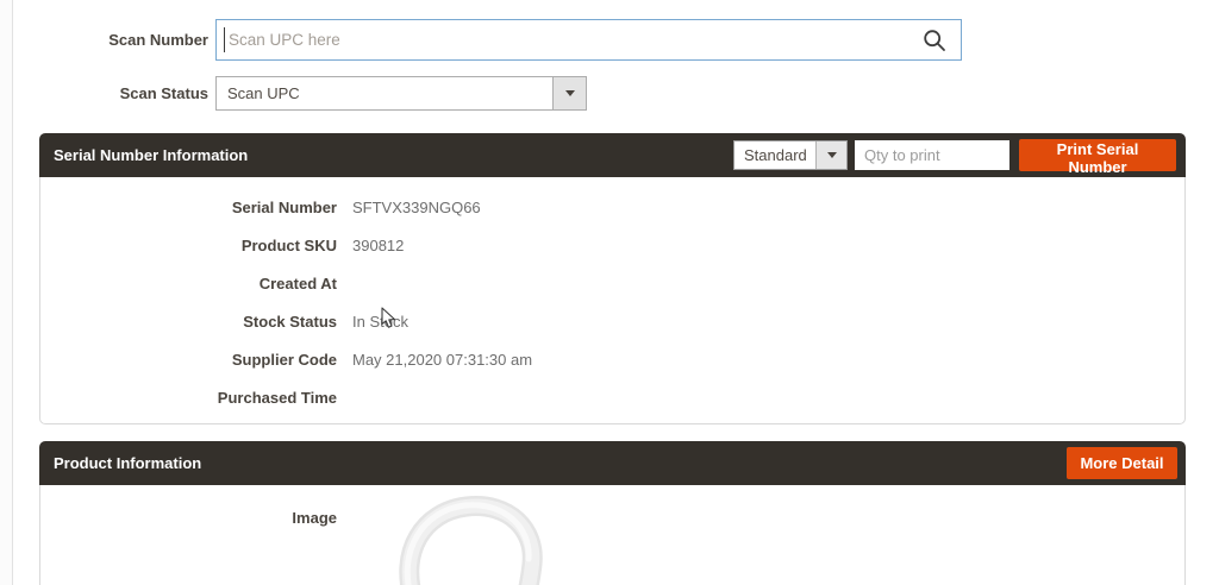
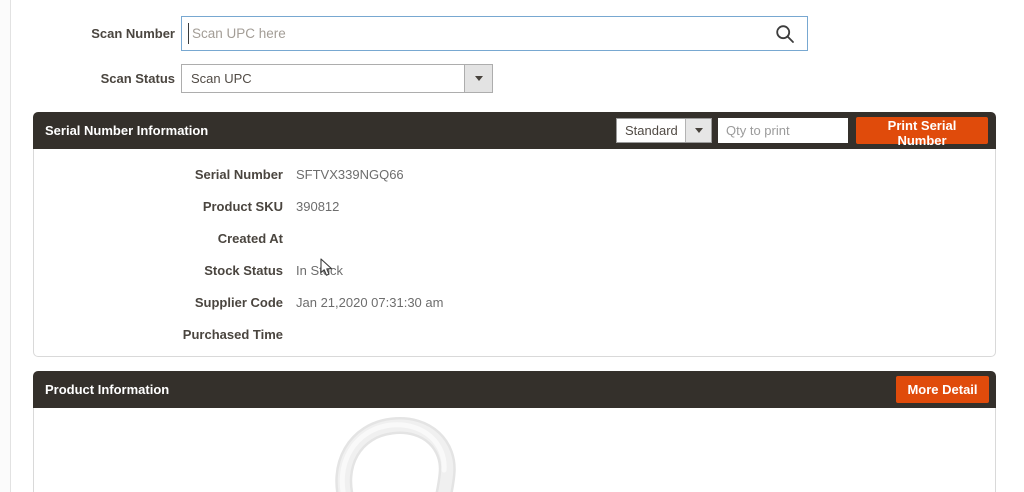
  Scan Number
  Scan UPC here
  Scan Status
  Scan UPC
  Serial Number Information
  Standard
  Qty to print
  Print Serial Number
  Serial Number
  SFTVX339NGQ66
  Product SKU
  390812
  Created At
  Stock Status
  In Sck
  Supplier Code
- May 21,2020 07:31:30 am
+ Jan 21,2020 07:31:30 am
  Purchased Time
  Product Information
  More Detail
- Image
